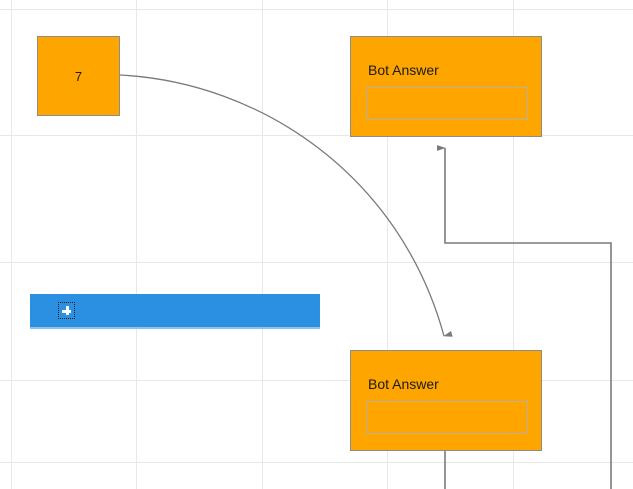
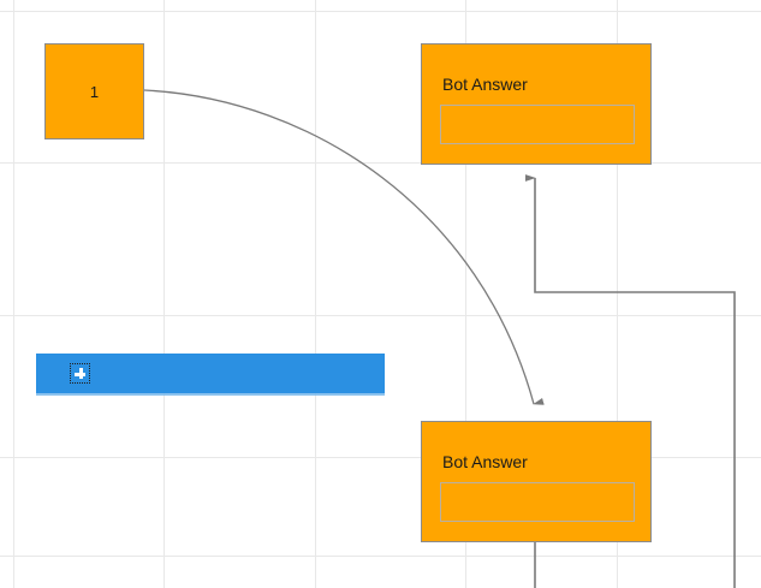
- 7
+ 1
  Bot Answer
  Bot Answer
